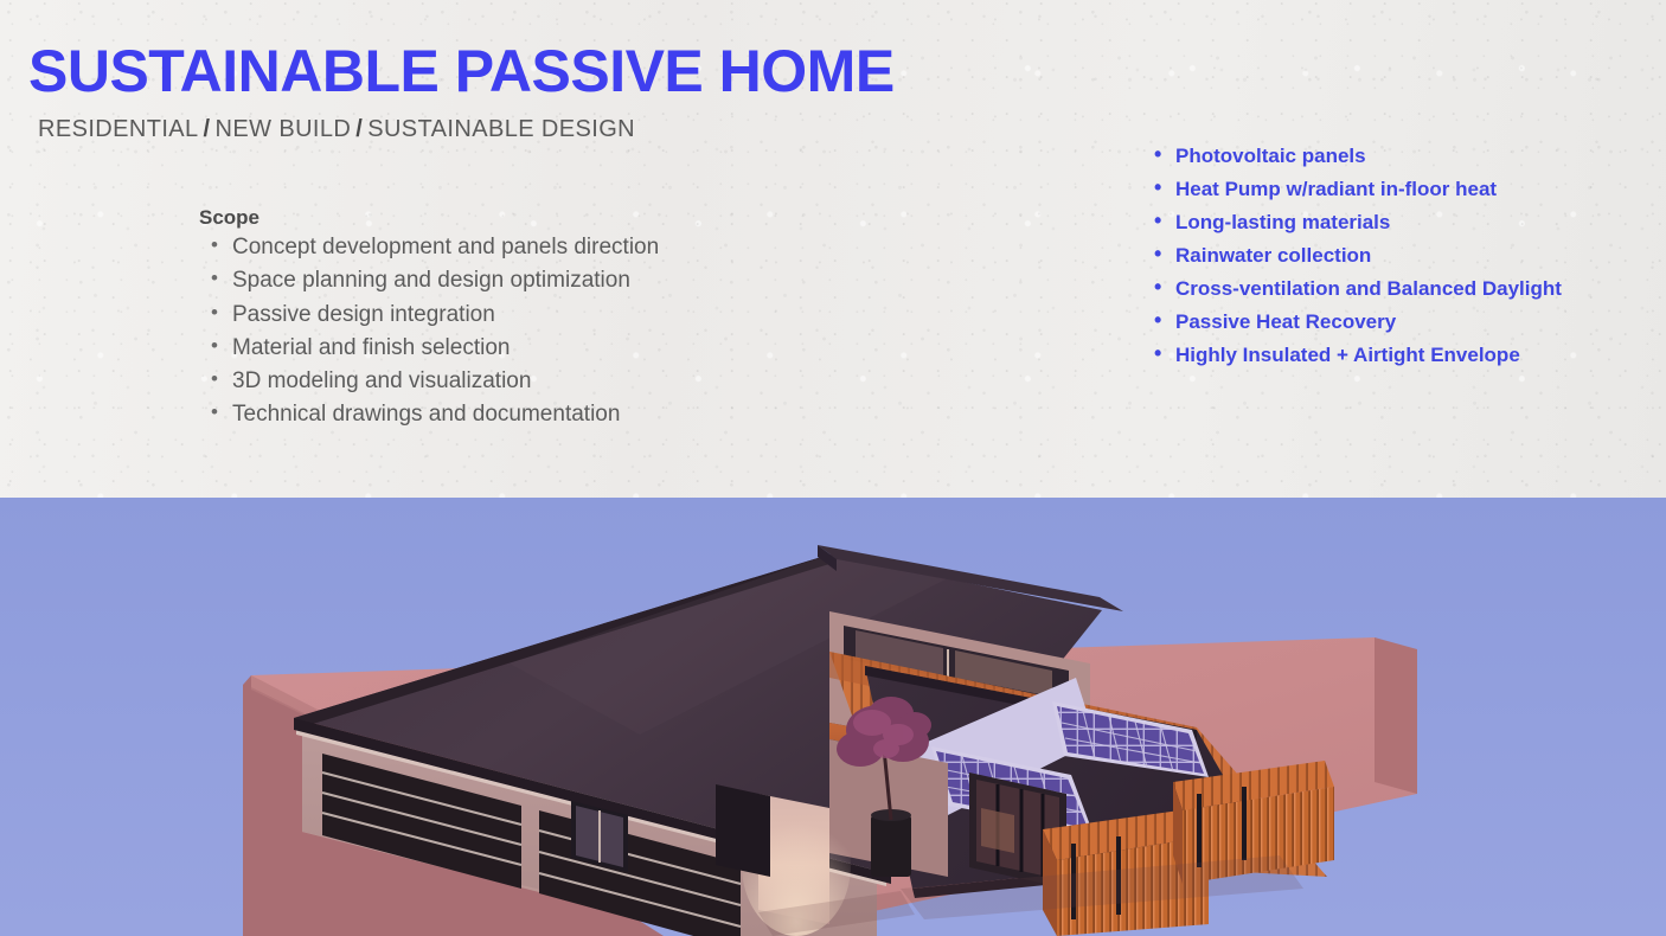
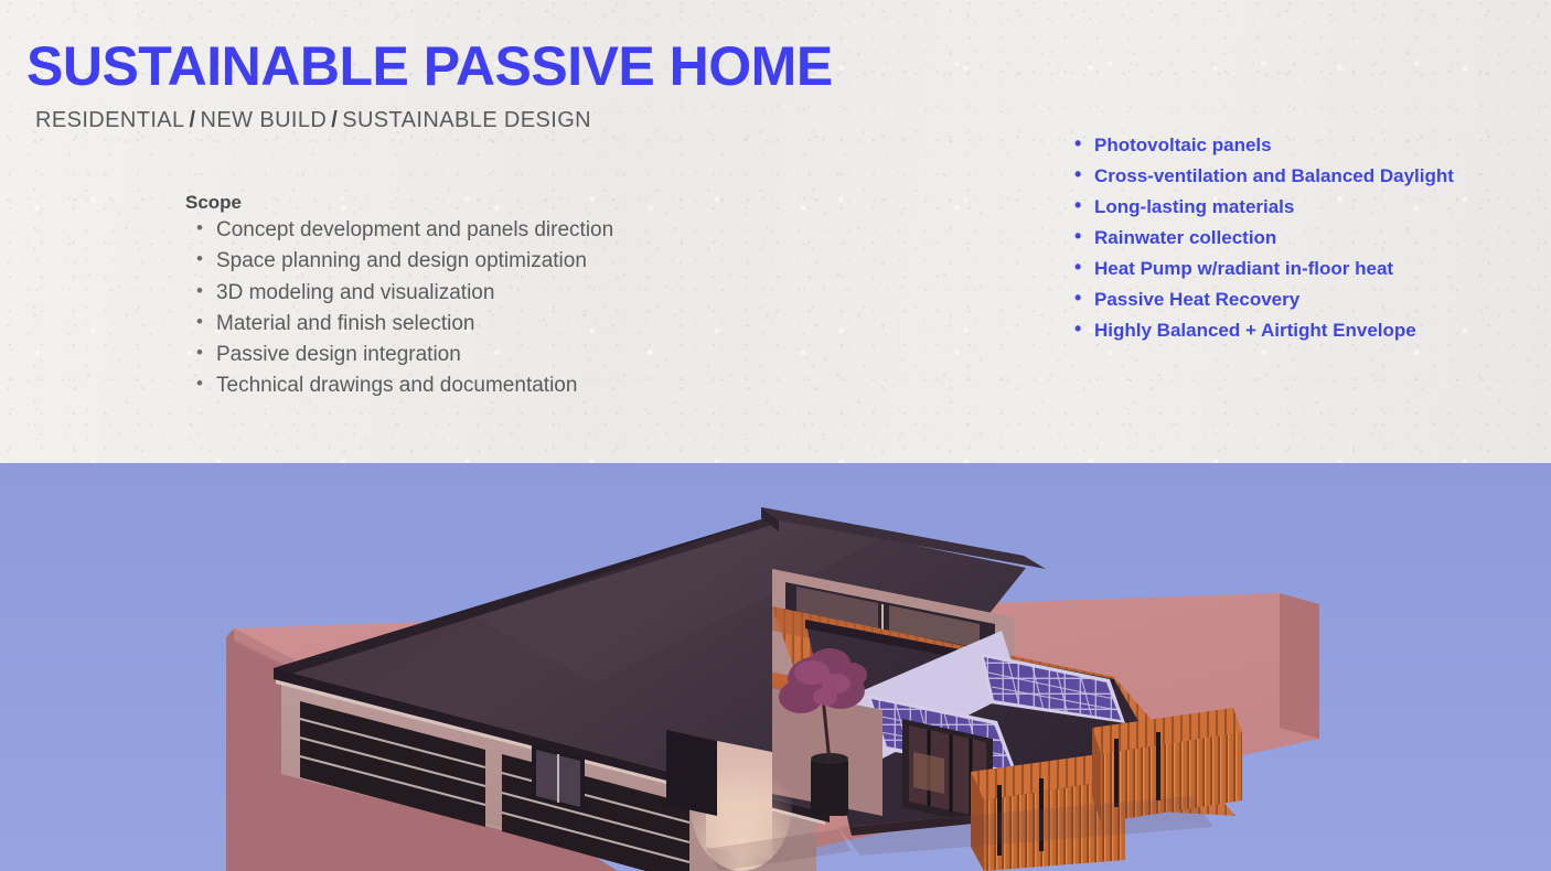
  SUSTAINABLE PASSIVE HOME
  RESIDENTIAL / NEW BUILD / SUSTAINABLE DESIGN
  Scope
  Concept development and panels direction
  Space planning and design optimization
- Passive design integration
+ 3D modeling and visualization
  Material and finish selection
- 3D modeling and visualization
+ Passive design integration
  Technical drawings and documentation
  Photovoltaic panels
- Heat Pump w/radiant in-floor heat
+ Cross-ventilation and Balanced Daylight
  Long-lasting materials
  Rainwater collection
- Cross-ventilation and Balanced Daylight
+ Heat Pump w/radiant in-floor heat
  Passive Heat Recovery
- Highly Insulated + Airtight Envelope
+ Highly Balanced + Airtight Envelope
